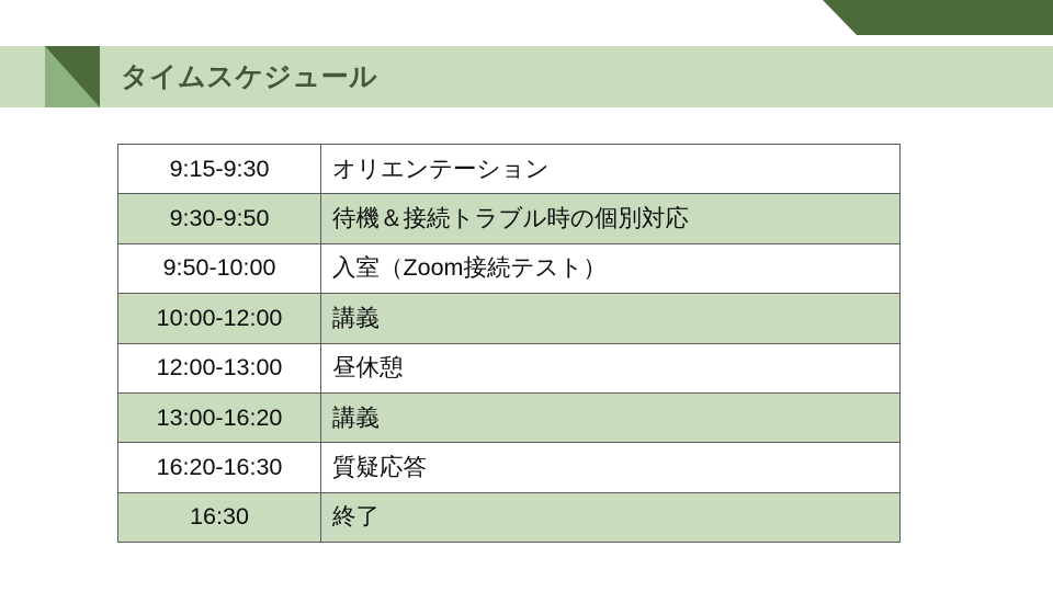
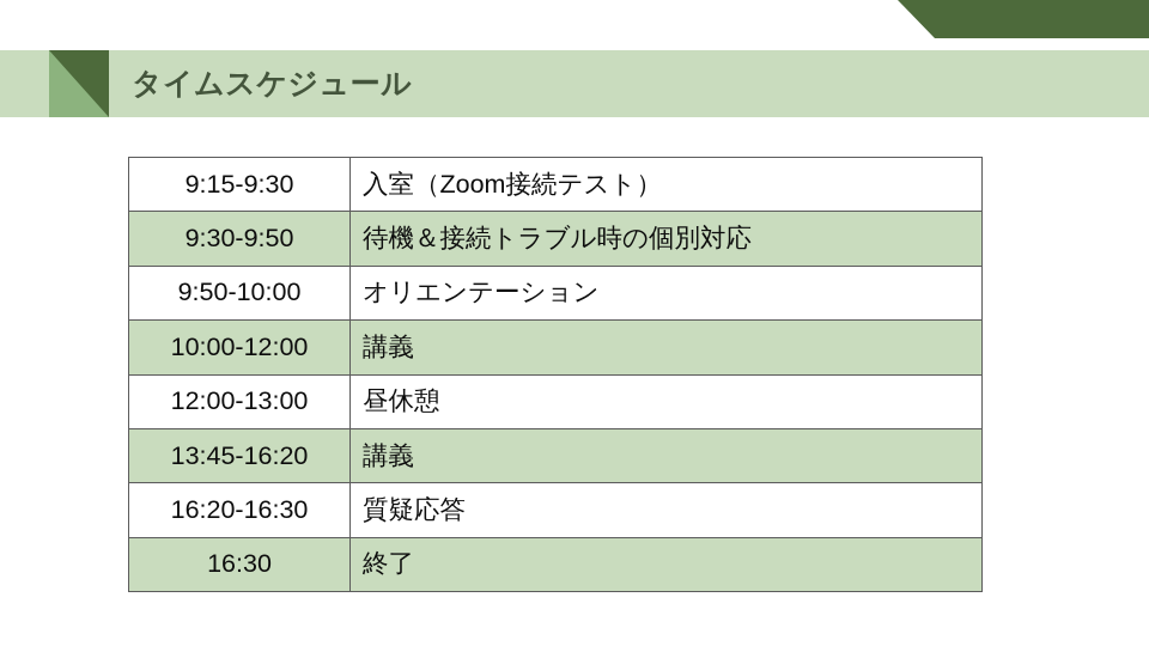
  タイムスケジュール
- 9:15-9:30	オリエンテーション
+ 9:15-9:30	入室（Zoom接続テスト）
  9:30-9:50	待機＆接続トラブル時の個別対応
- 9:50-10:00	入室（Zoom接続テスト）
+ 9:50-10:00	オリエンテーション
  10:00-12:00	講義
  12:00-13:00	昼休憩
- 13:00-16:20	講義
+ 13:45-16:20	講義
  16:20-16:30	質疑応答
  16:30	終了
